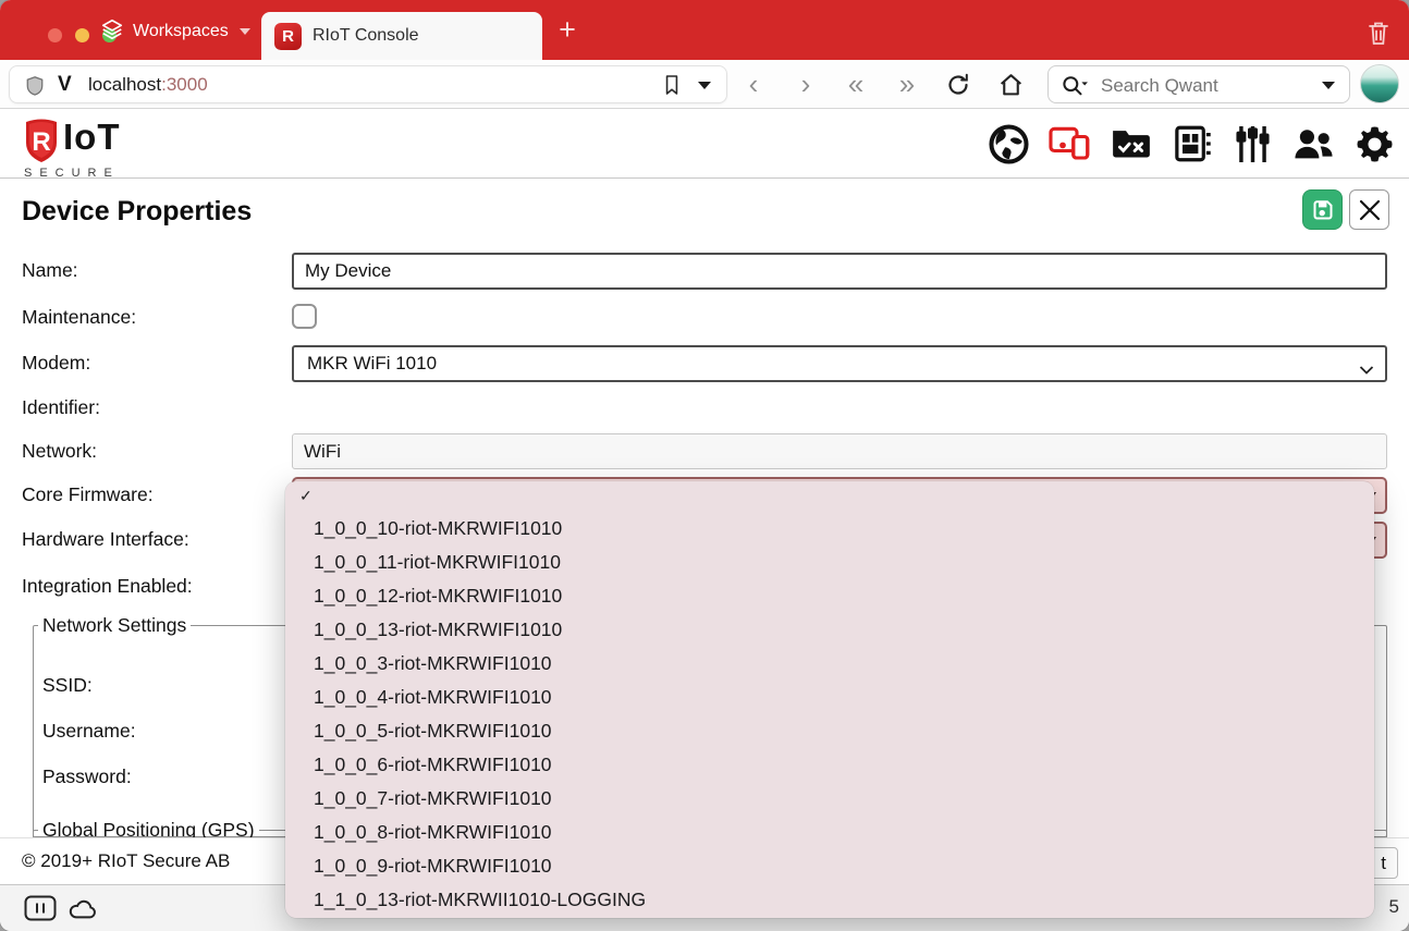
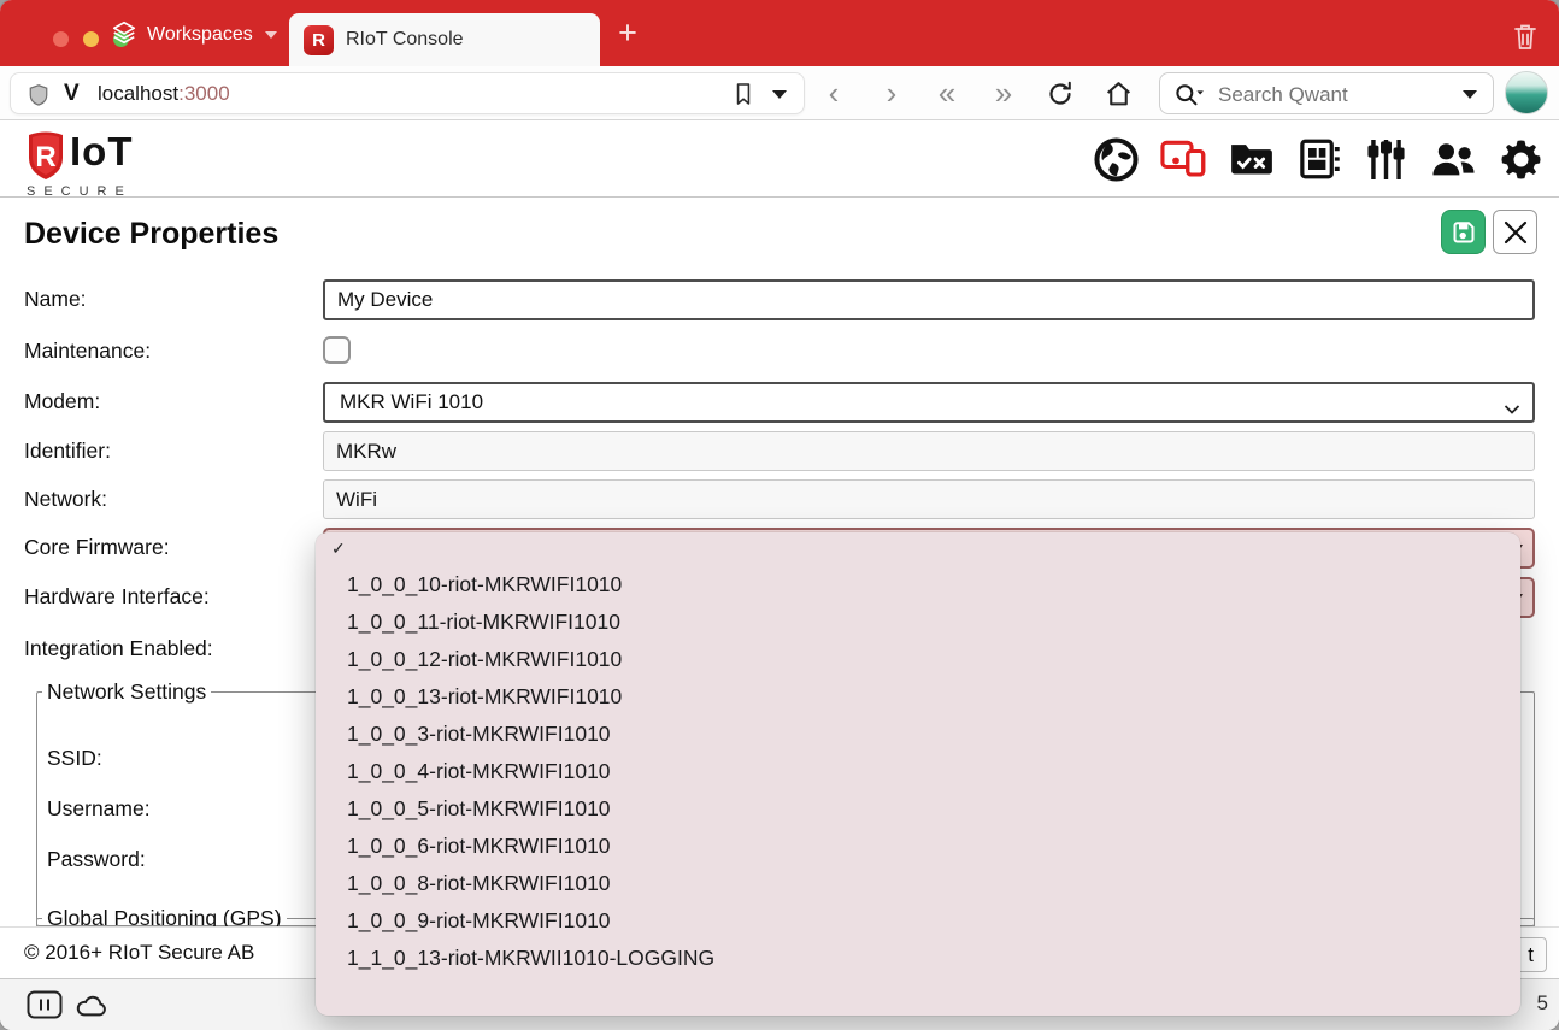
  Workspaces
  R
  RIoT Console
  +
  V
  localhost:3000
  ‹
  ›
  «
  »
  Search Qwant
  R
  IoT
  SECURE
  Device Properties
  Name:
  My Device
  Maintenance:
  Modem:
  MKR WiFi 1010
  Identifier:
+ MKRw
  Network:
  WiFi
  Core Firmware:
  Hardware Interface:
  Integration Enabled:
  Network Settings
  SSID:
  Username:
  Password:
  Global Positioning (GPS)
- © 2019+ RIoT Secure AB
+ © 2016+ RIoT Secure AB
  t
  5
  ✓
  1_0_0_10-riot-MKRWIFI1010
  1_0_0_11-riot-MKRWIFI1010
  1_0_0_12-riot-MKRWIFI1010
  1_0_0_13-riot-MKRWIFI1010
  1_0_0_3-riot-MKRWIFI1010
  1_0_0_4-riot-MKRWIFI1010
  1_0_0_5-riot-MKRWIFI1010
  1_0_0_6-riot-MKRWIFI1010
- 1_0_0_7-riot-MKRWIFI1010
  1_0_0_8-riot-MKRWIFI1010
  1_0_0_9-riot-MKRWIFI1010
  1_1_0_13-riot-MKRWII1010-LOGGING
